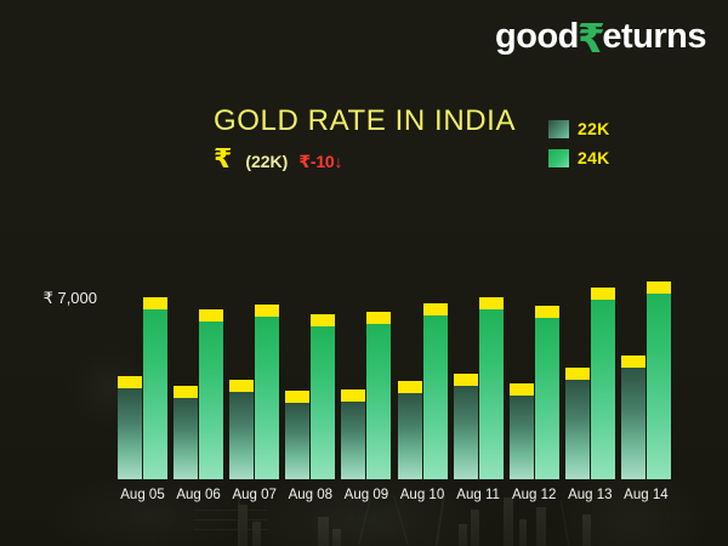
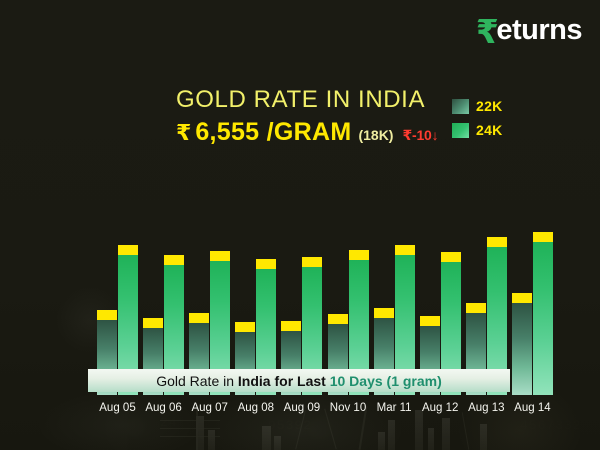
- good
  ₹
  eturns
  GOLD RATE IN INDIA
  ₹
+ 6,555 /GRAM
- (22K)
+ (18K)
  ₹-10↓
  22K
  24K
- ₹ 7,000
  Aug 05
  Aug 06
  Aug 07
  Aug 08
  Aug 09
- Aug 10
+ Nov 10
- Aug 11
+ Mar 11
  Aug 12
  Aug 13
  Aug 14
+ Gold Rate in India for Last 10 Days (1 gram)
